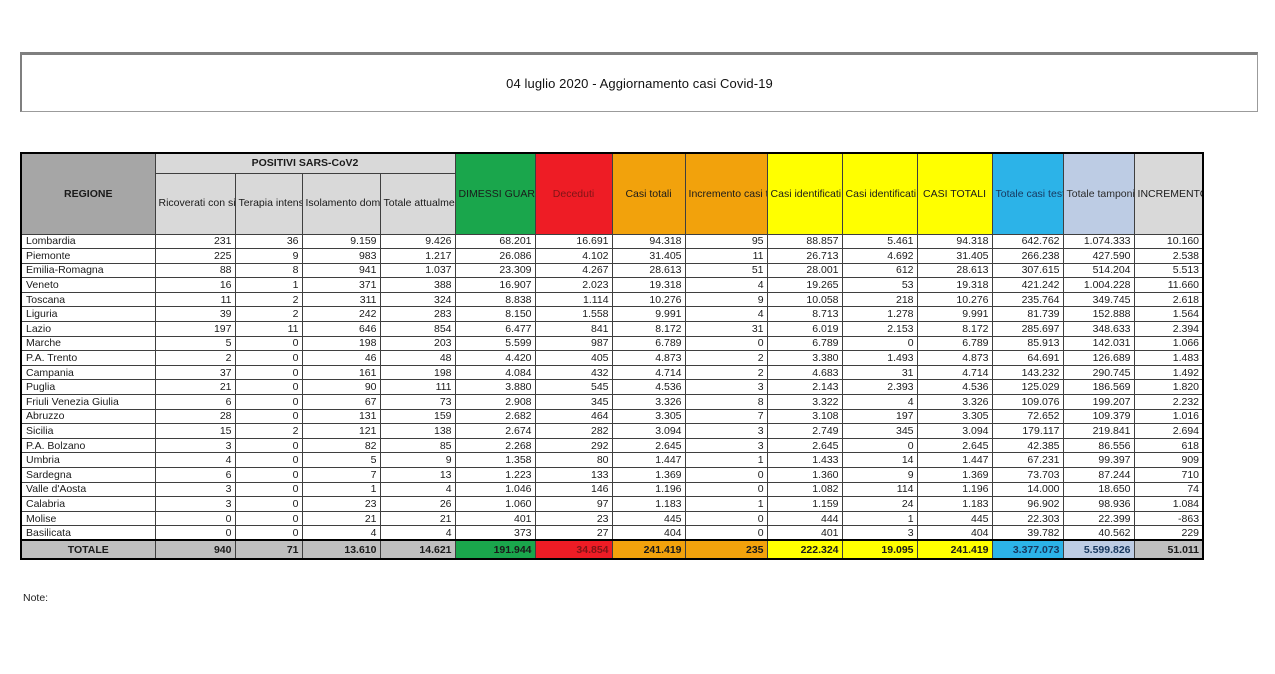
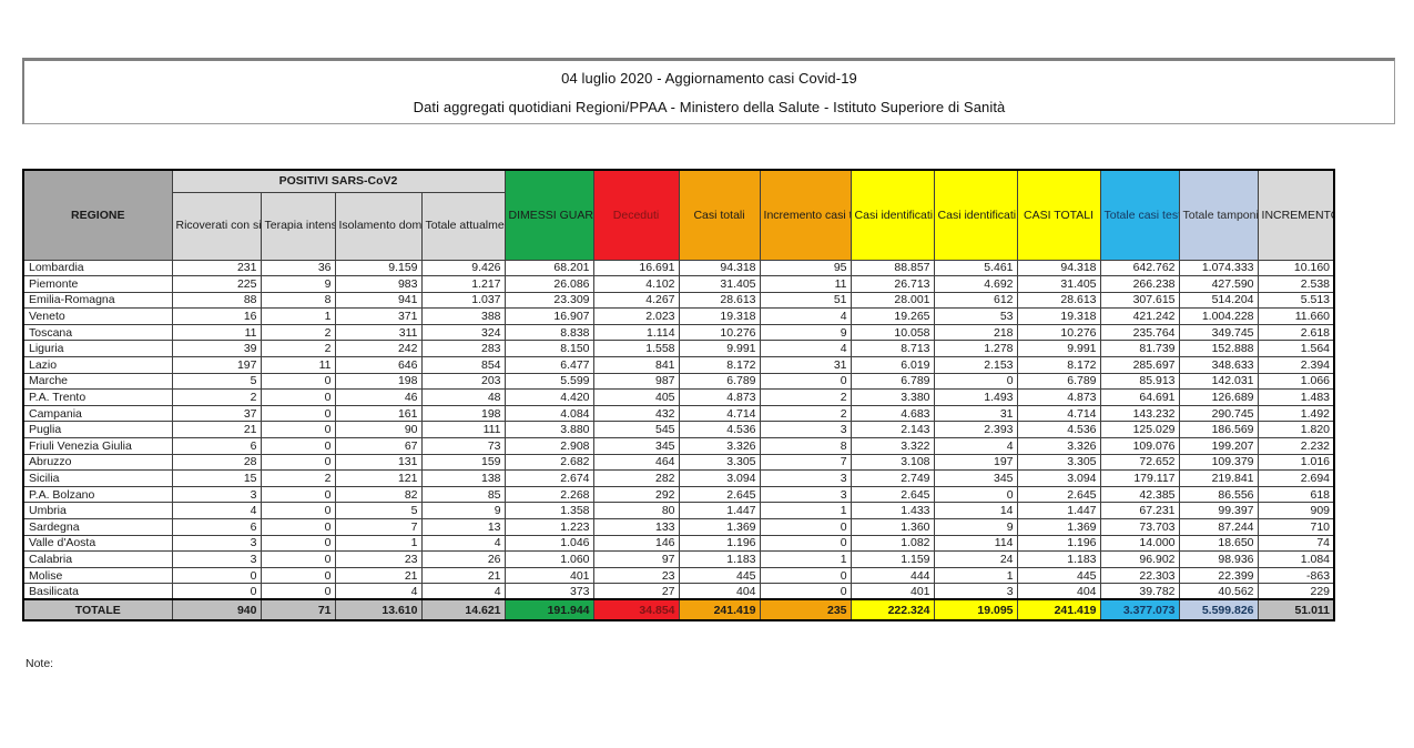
  04 luglio 2020 - Aggiornamento casi Covid-19
+ Dati aggregati quotidiani Regioni/PPAA - Ministero della Salute - Istituto Superiore di Sanità
  Lombardia	231	36	9.159	9.426	68.201	16.691	94.318	95	88.857	5.461	94.318	642.762	1.074.333	10.160
  Piemonte	225	9	983	1.217	26.086	4.102	31.405	11	26.713	4.692	31.405	266.238	427.590	2.538
  Emilia-Romagna	88	8	941	1.037	23.309	4.267	28.613	51	28.001	612	28.613	307.615	514.204	5.513
  Veneto	16	1	371	388	16.907	2.023	19.318	4	19.265	53	19.318	421.242	1.004.228	11.660
  Toscana	11	2	311	324	8.838	1.114	10.276	9	10.058	218	10.276	235.764	349.745	2.618
  Liguria	39	2	242	283	8.150	1.558	9.991	4	8.713	1.278	9.991	81.739	152.888	1.564
  Lazio	197	11	646	854	6.477	841	8.172	31	6.019	2.153	8.172	285.697	348.633	2.394
  Marche	5	0	198	203	5.599	987	6.789	0	6.789	0	6.789	85.913	142.031	1.066
  P.A. Trento	2	0	46	48	4.420	405	4.873	2	3.380	1.493	4.873	64.691	126.689	1.483
  Campania	37	0	161	198	4.084	432	4.714	2	4.683	31	4.714	143.232	290.745	1.492
  Puglia	21	0	90	111	3.880	545	4.536	3	2.143	2.393	4.536	125.029	186.569	1.820
  Friuli Venezia Giulia	6	0	67	73	2.908	345	3.326	8	3.322	4	3.326	109.076	199.207	2.232
  Abruzzo	28	0	131	159	2.682	464	3.305	7	3.108	197	3.305	72.652	109.379	1.016
  Sicilia	15	2	121	138	2.674	282	3.094	3	2.749	345	3.094	179.117	219.841	2.694
  P.A. Bolzano	3	0	82	85	2.268	292	2.645	3	2.645	0	2.645	42.385	86.556	618
  Umbria	4	0	5	9	1.358	80	1.447	1	1.433	14	1.447	67.231	99.397	909
  Sardegna	6	0	7	13	1.223	133	1.369	0	1.360	9	1.369	73.703	87.244	710
  Valle d'Aosta	3	0	1	4	1.046	146	1.196	0	1.082	114	1.196	14.000	18.650	74
  Calabria	3	0	23	26	1.060	97	1.183	1	1.159	24	1.183	96.902	98.936	1.084
  Molise	0	0	21	21	401	23	445	0	444	1	445	22.303	22.399	-863
  Basilicata	0	0	4	4	373	27	404	0	401	3	404	39.782	40.562	229
  TOTALE	940	71	13.610	14.621	191.944	34.854	241.419	235	222.324	19.095	241.419	3.377.073	5.599.826	51.011
  Note:
